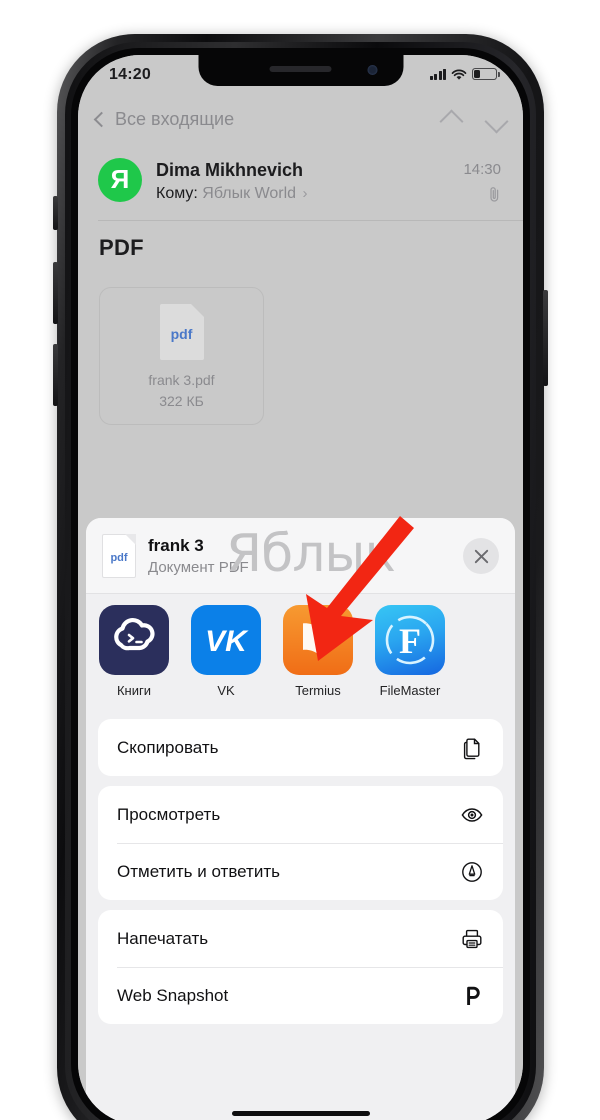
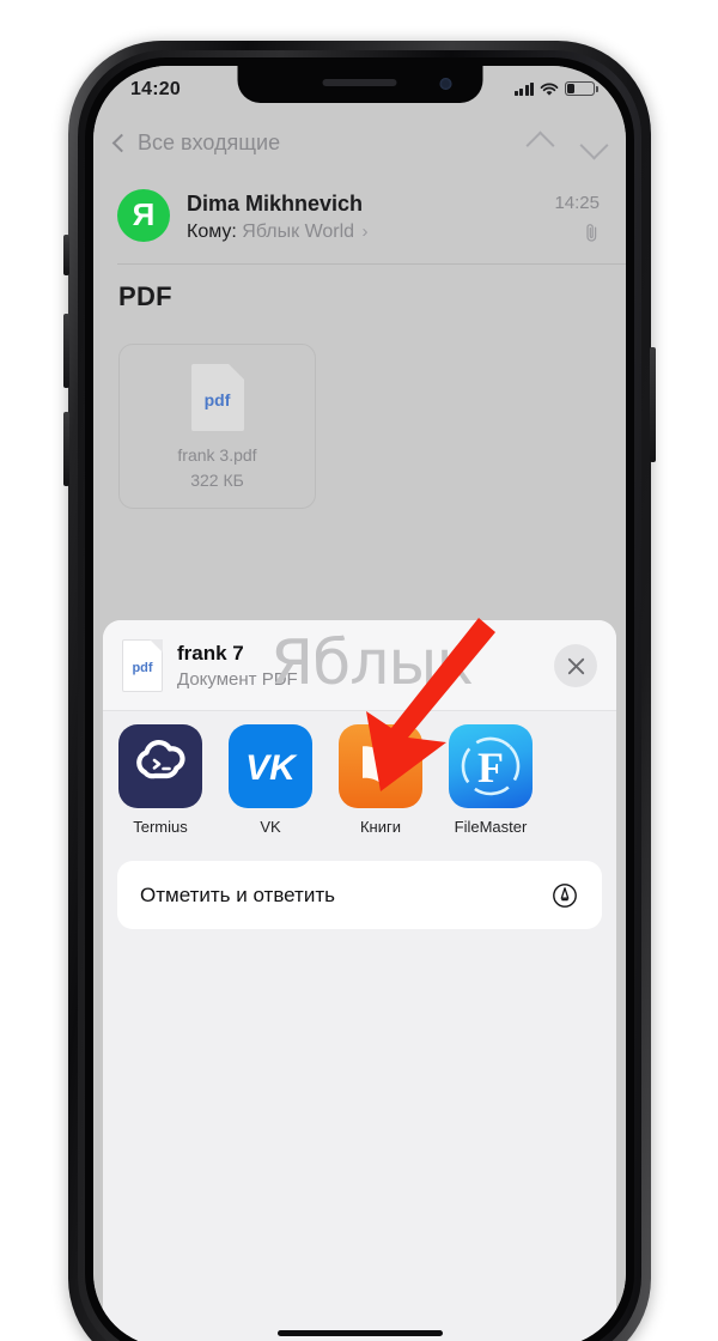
  14:20
  Все входящие
  Я
  Dima Mikhnevich
  Кому: Яблык World ›
- 14:30
+ 14:25
  PDF
  pdf
  frank 3.pdf
  322 КБ
  Яблы
  pdf
- frank 3
+ frank 7
  Документ PDF
- Книги
+ Termius
  VK
  VK
- Termius
+ Книги
  F
  FileMaster
- Скопировать
- Просмотреть
  Отметить и ответить
- Напечатать
- Web Snapshot
